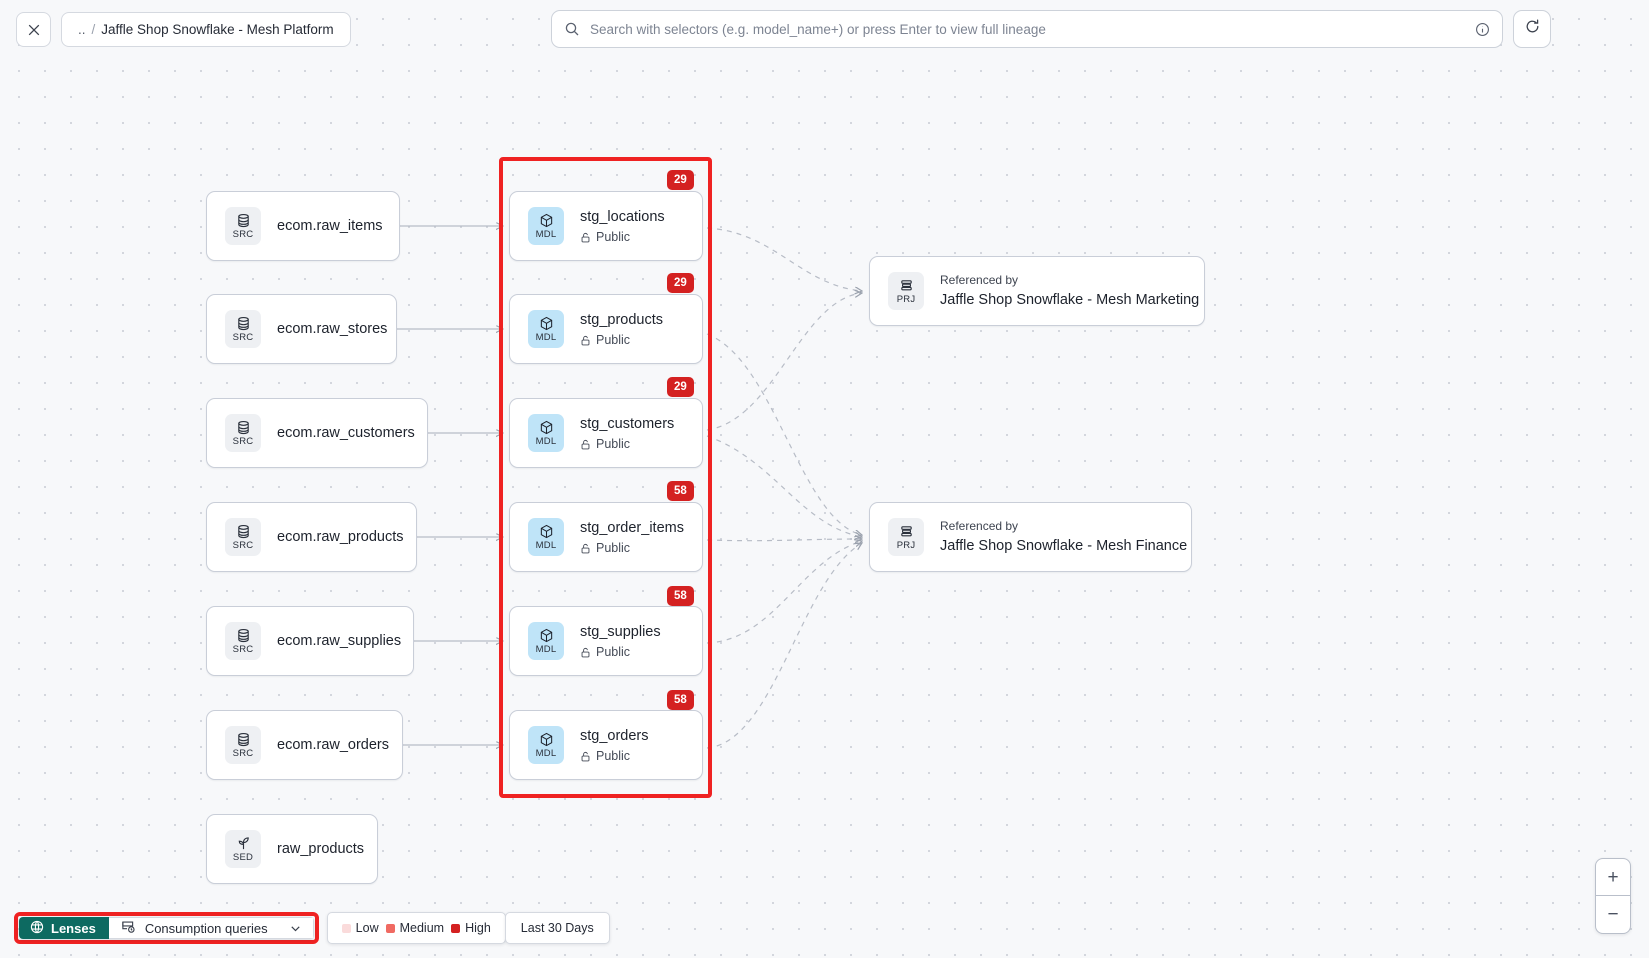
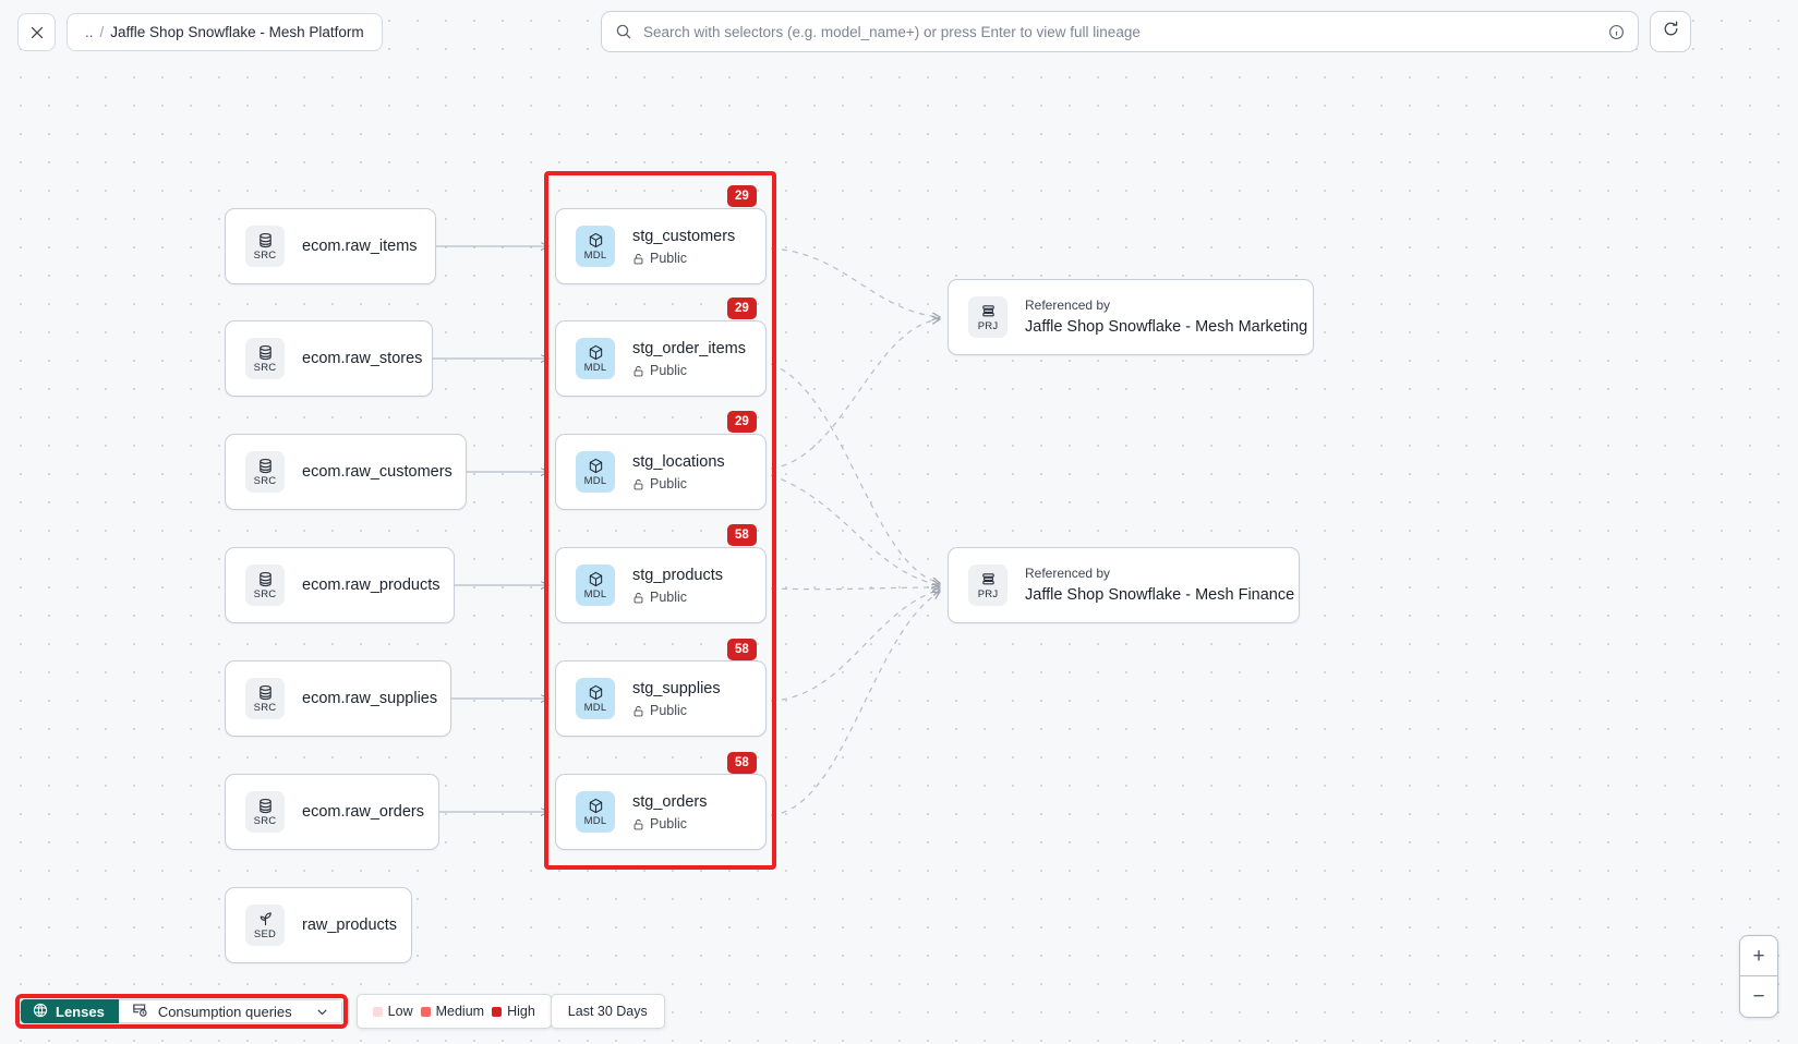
  SRC
  ecom.raw_items
  SRC
  ecom.raw_stores
  SRC
  ecom.raw_customers
  SRC
  ecom.raw_products
  SRC
  ecom.raw_supplies
  SRC
  ecom.raw_orders
  SED
  raw_products
  MDL
- stg_locations
+ stg_customers
  Public
  29
  MDL
- stg_products
+ stg_order_items
  Public
  29
  MDL
- stg_customers
+ stg_locations
  Public
  29
  MDL
- stg_order_items
+ stg_products
  Public
  58
  MDL
  stg_supplies
  Public
  58
  MDL
  stg_orders
  Public
  58
  PRJ
  Referenced by
  Jaffle Shop Snowflake - Mesh Marketing
  PRJ
  Referenced by
  Jaffle Shop Snowflake - Mesh Finance
  ..
  /
  Jaffle Shop Snowflake - Mesh Platform
  Search with selectors (e.g. model_name+) or press Enter to view full lineage
  Lenses
  Consumption queries
  Low
  Medium
  High
  Last 30 Days
  +
  −
